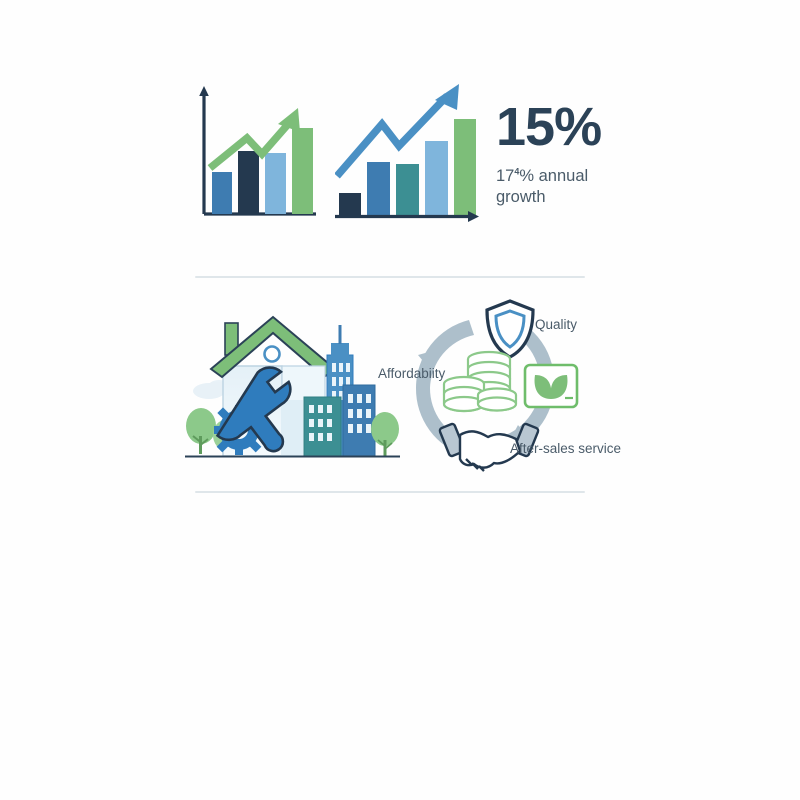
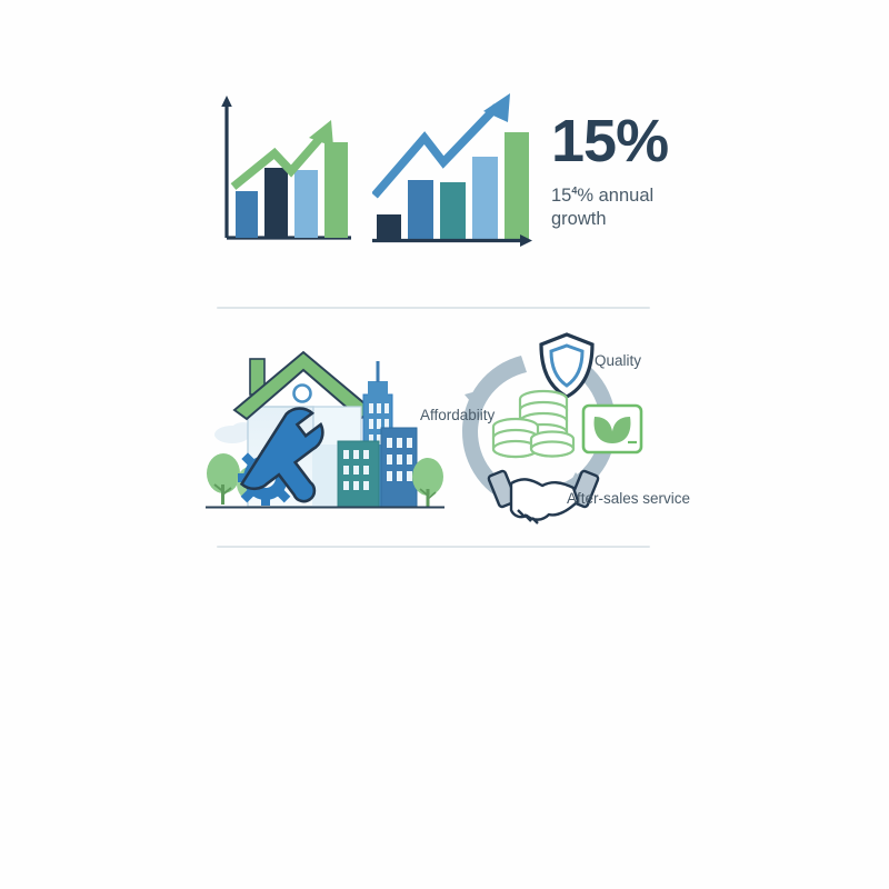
  15%
- 174% annual growth
+ 154% annual growth
  Quality
  Affordabiity
  After-sales service
